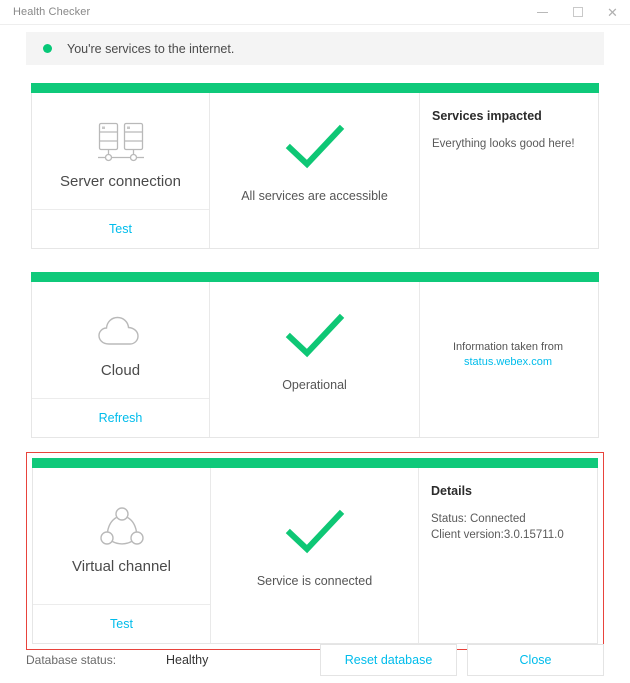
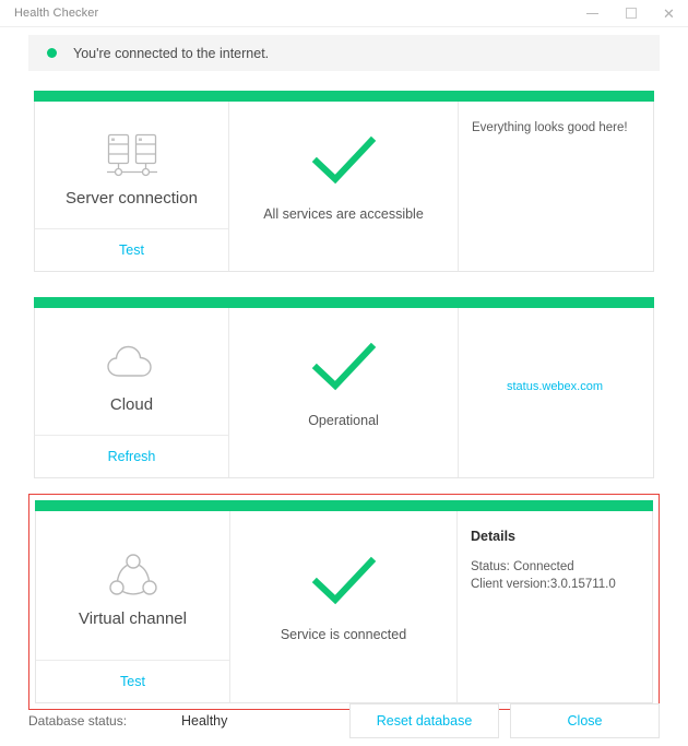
  Health Checker
  ✕
- You're services to the internet.
+ You're connected to the internet.
  Server connection
  Test
  All services are accessible
- Services impacted
  Everything looks good here!
  Cloud
  Refresh
  Operational
- Information taken from
  status.webex.com
  Virtual channel
  Test
  Service is connected
  Details
  Status: Connected
  Client version:3.0.15711.0
  Database status:
  Healthy
  Reset database
  Close
